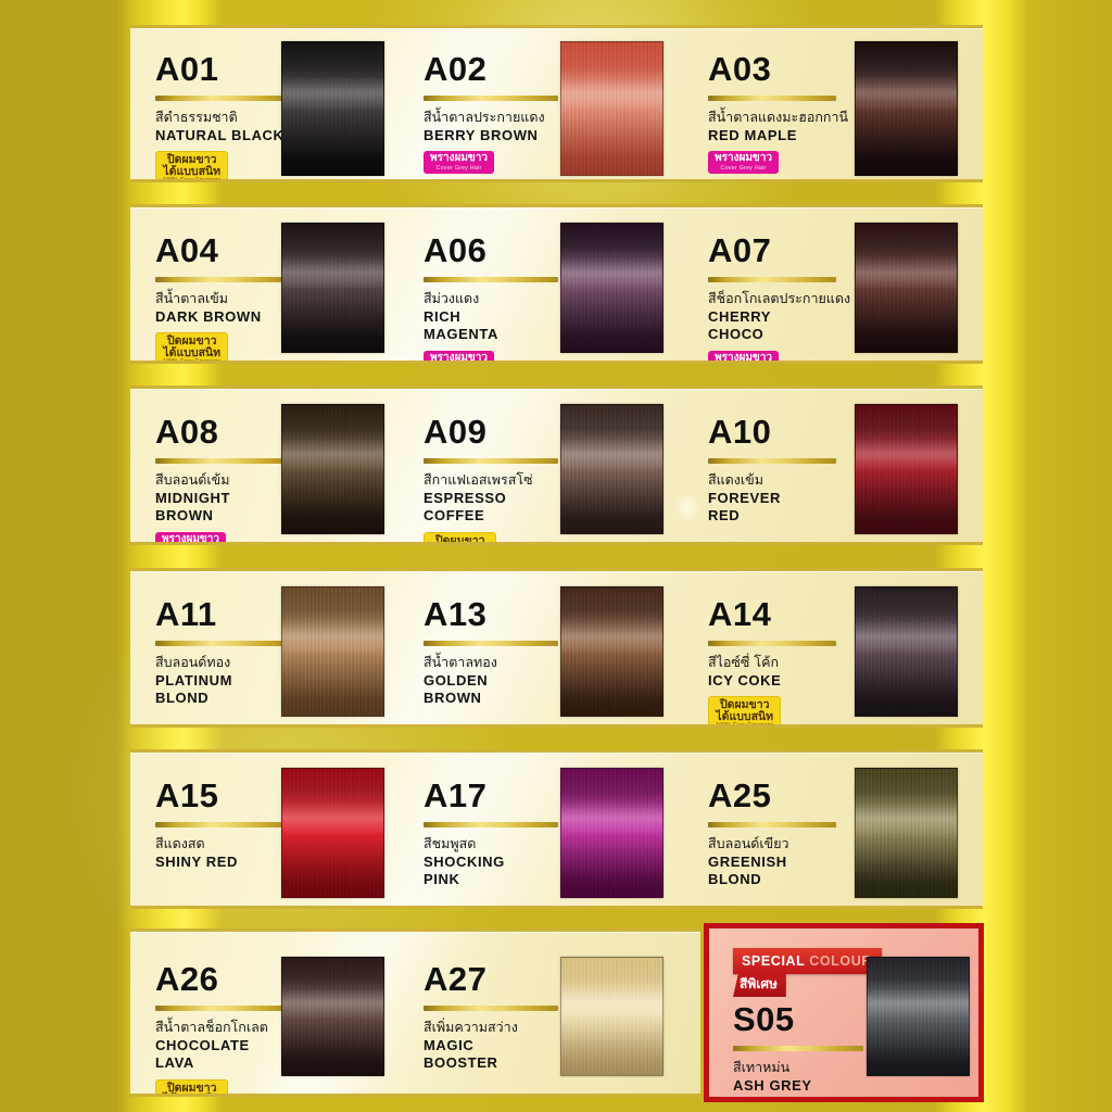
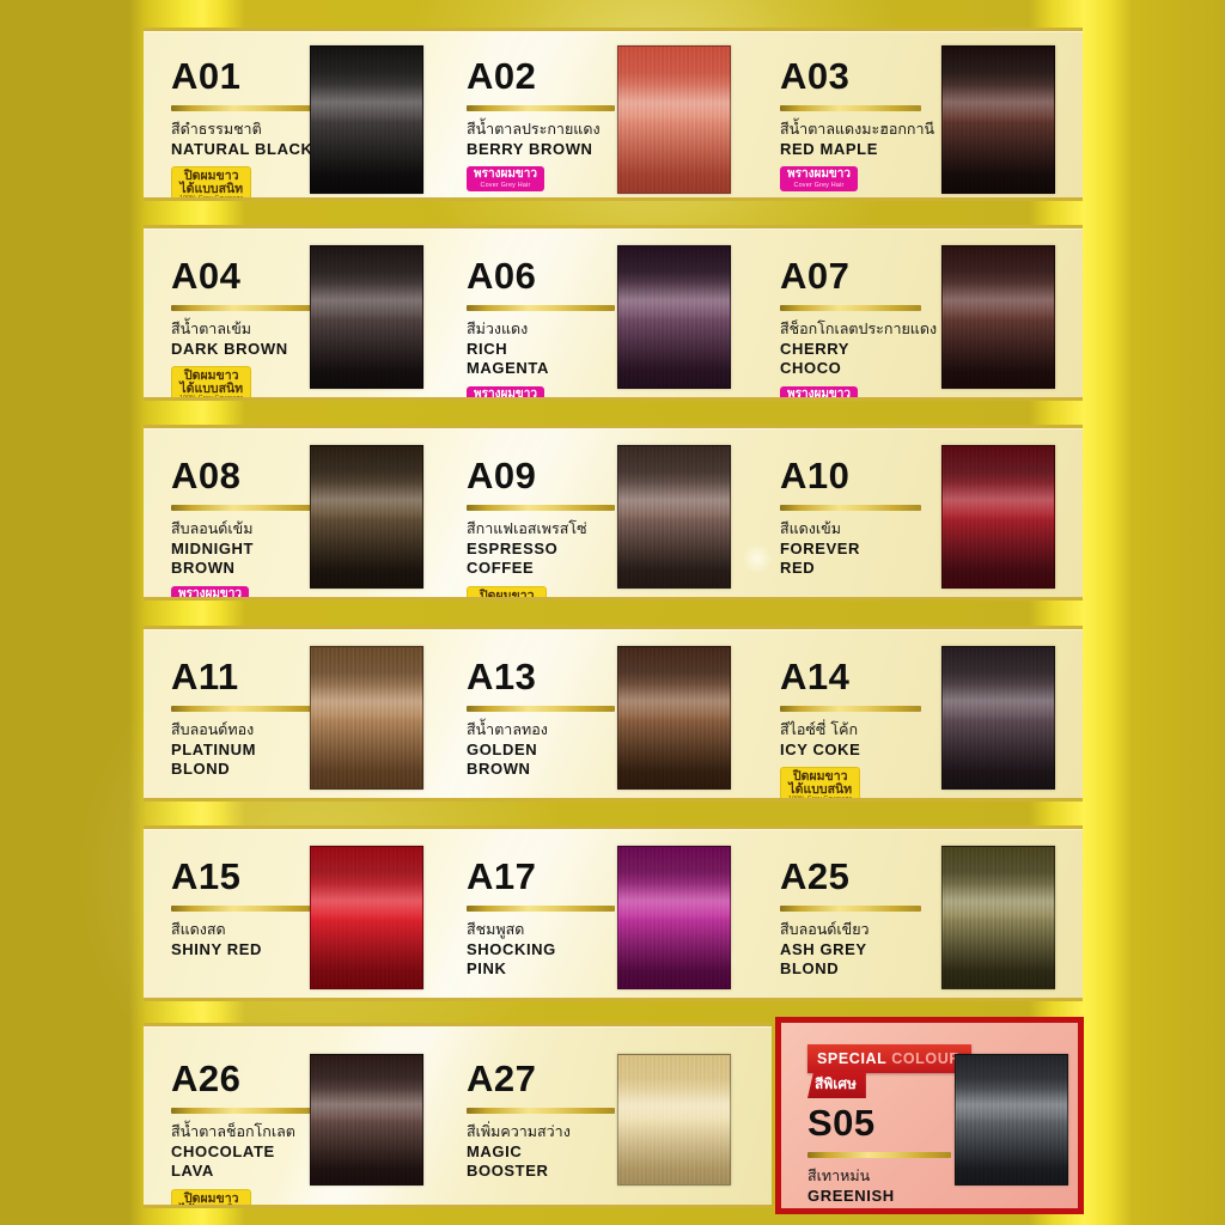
  A01
  สีดำธรรมชาติ
  NATURAL BLACK
  ปิดผมขาว
  ได้แบบสนิท
  A02
  สีน้ำตาลประกายแดง
  BERRY BROWN
  พรางผมขาว
  A03
  สีน้ำตาลแดงมะฮอกกานี
  RED MAPLE
  พรางผมขาว
  A04
  สีน้ำตาลเข้ม
  DARK BROWN
  ปิดผมขาว
  ได้แบบสนิท
  A06
  สีม่วงแดง
  RICH
  MAGENTA
  พรางผมขาว
  A07
  สีช็อกโกเลตประกายแดง
  CHERRY
  CHOCO
  พรางผมขาว
  A08
  สีบลอนด์เข้ม
  MIDNIGHT
  BROWN
  พรางผมขาว
  A09
  สีกาแฟเอสเพรสโซ่
  ESPRESSO
  COFFEE
  ปิดผมขาว
  A10
  สีแดงเข้ม
  FOREVER
  RED
  A11
  สีบลอนด์ทอง
  PLATINUM
  BLOND
  A13
  สีน้ำตาลทอง
  GOLDEN
  BROWN
  A14
  สีไอซ์ซี่ โค้ก
  ICY COKE
  ปิดผมขาว
  ได้แบบสนิท
  A15
  สีแดงสด
  SHINY RED
  A17
  สีชมพูสด
  SHOCKING
  PINK
  A25
  สีบลอนด์เขียว
- GREENISH
+ ASH GREY
  BLOND
  A26
  สีน้ำตาลช็อกโกเลต
  CHOCOLATE
  LAVA
  ปิดผมขาว
  A27
  สีเพิ่มความสว่าง
  MAGIC
  BOOSTER
  SPECIAL COLOU
  สีพิเศษ
  S05
  สีเทาหม่น
- ASH GREY
+ GREENISH
